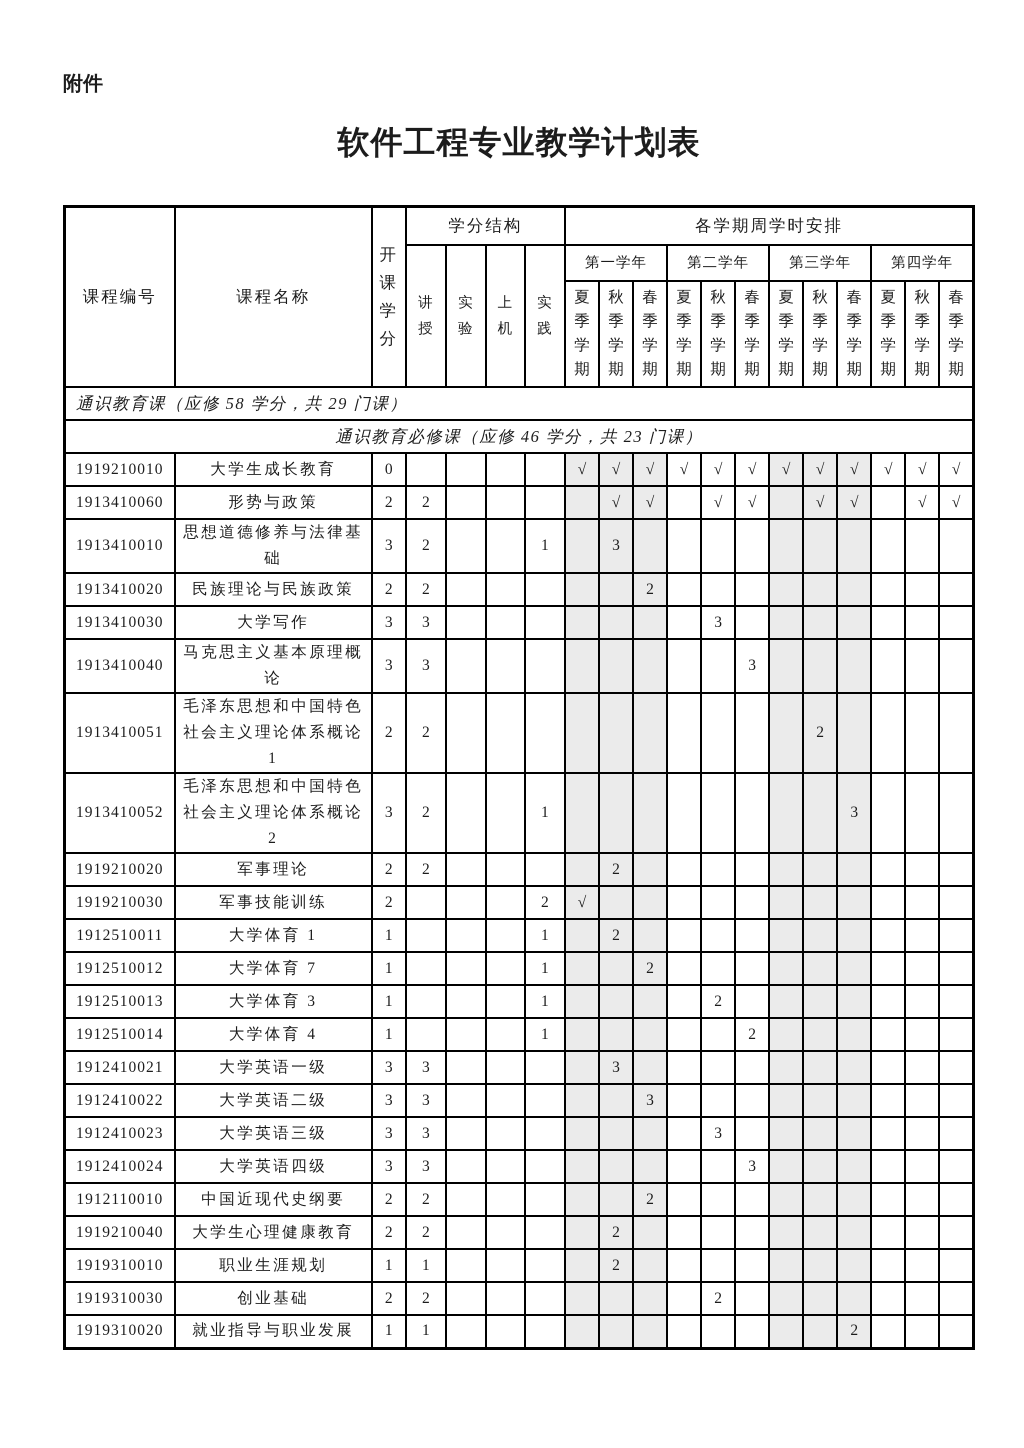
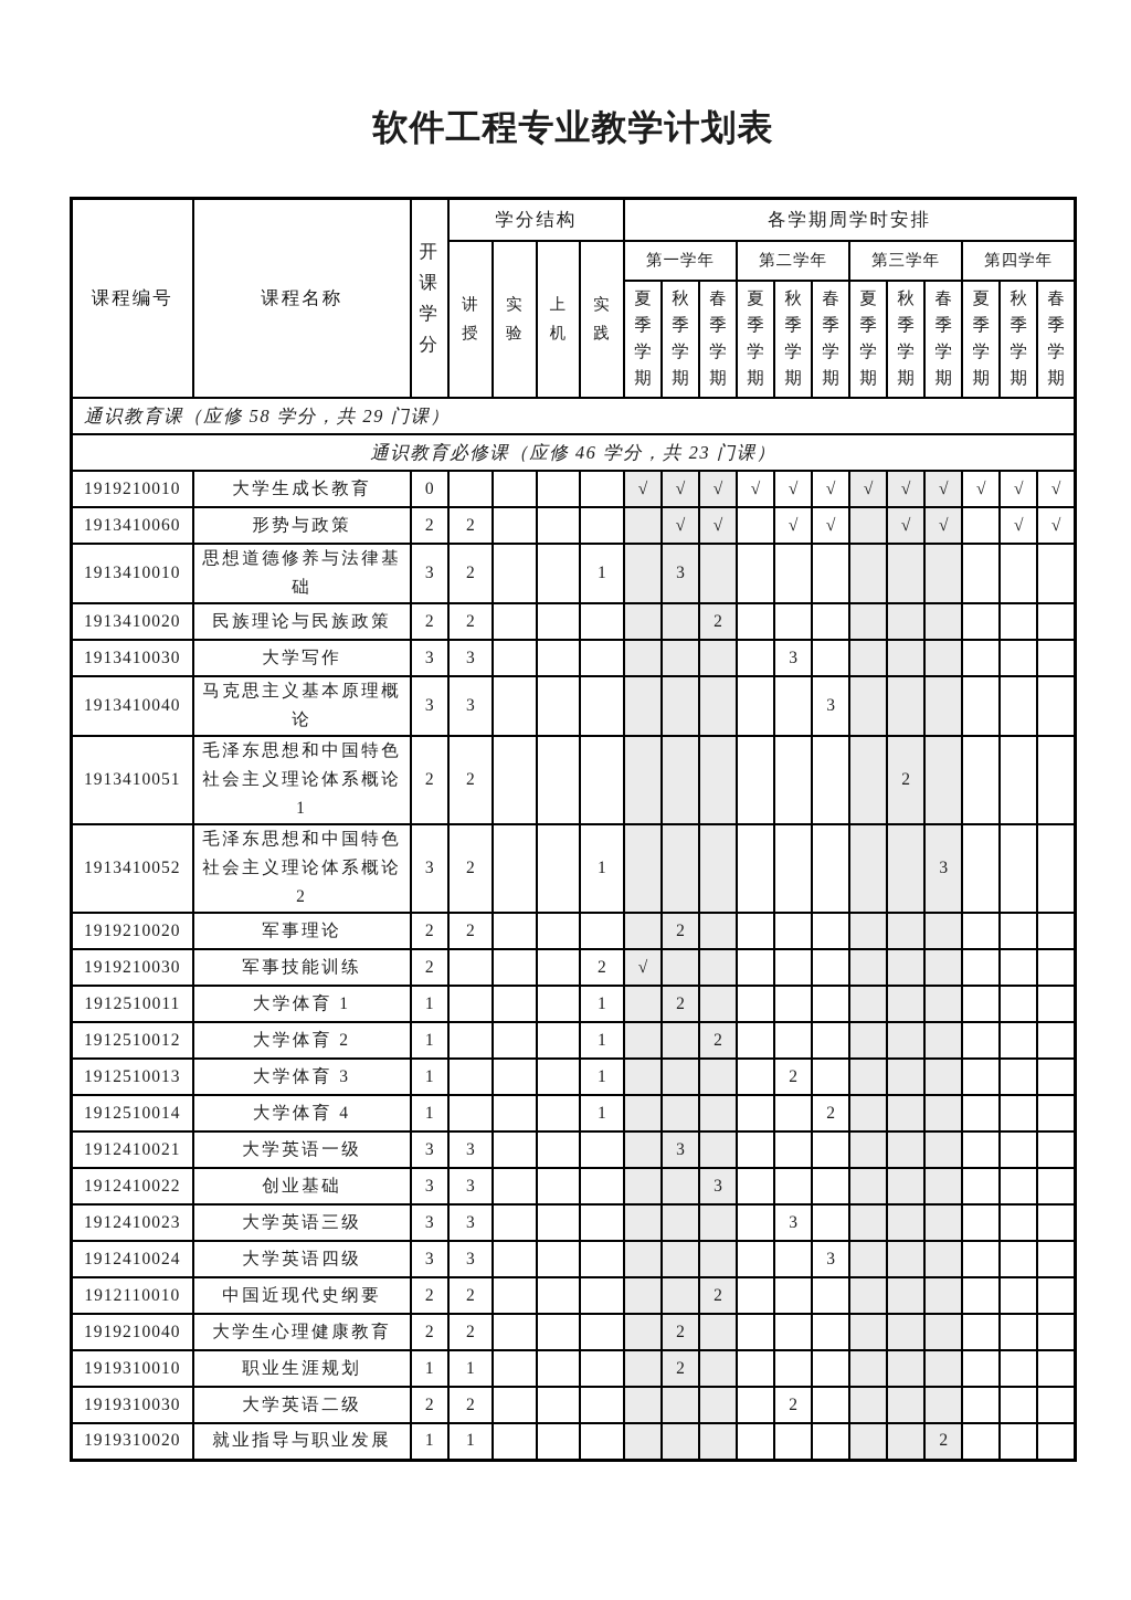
- 附件
  软件工程专业教学计划表
  课程编号	课程名称	开 课 学 分	学分结构	各学期周学时安排
  讲 授	实 验	上 机	实 践	第一学年	第二学年	第三学年	第四学年
  夏 季 学 期	秋 季 学 期	春 季 学 期	夏 季 学 期	秋 季 学 期	春 季 学 期	夏 季 学 期	秋 季 学 期	春 季 学 期	夏 季 学 期	秋 季 学 期	春 季 学 期
  通识教育课（应修 58 学分，共 29 门课）
  通识教育必修课（应修 46 学分，共 23 门课）
  1919210010	大学生成长教育	0					√	√	√	√	√	√	√	√	√	√	√	√
  1913410060	形势与政策	2	2					√	√		√	√		√	√		√	√
  1913410010	思想道德修养与法律基础	3	2			1		3
  1913410020	民族理论与民族政策	2	2						2
  1913410030	大学写作	3	3								3
  1913410040	马克思主义基本原理概论	3	3									3
  1913410051	毛泽东思想和中国特色社会主义理论体系概论 1	2	2											2
  1913410052	毛泽东思想和中国特色社会主义理论体系概论 2	3	2			1									3
  1919210020	军事理论	2	2					2
  1919210030	军事技能训练	2				2	√
  1912510011	大学体育 1	1				1		2
- 1912510012	大学体育 7	1				1			2
+ 1912510012	大学体育 2	1				1			2
  1912510013	大学体育 3	1				1					2
  1912510014	大学体育 4	1				1						2
  1912410021	大学英语一级	3	3					3
- 1912410022	大学英语二级	3	3						3
+ 1912410022	创业基础	3	3						3
  1912410023	大学英语三级	3	3								3
  1912410024	大学英语四级	3	3									3
  1912110010	中国近现代史纲要	2	2						2
  1919210040	大学生心理健康教育	2	2					2
  1919310010	职业生涯规划	1	1					2
- 1919310030	创业基础	2	2								2
+ 1919310030	大学英语二级	2	2								2
  1919310020	就业指导与职业发展	1	1												2
